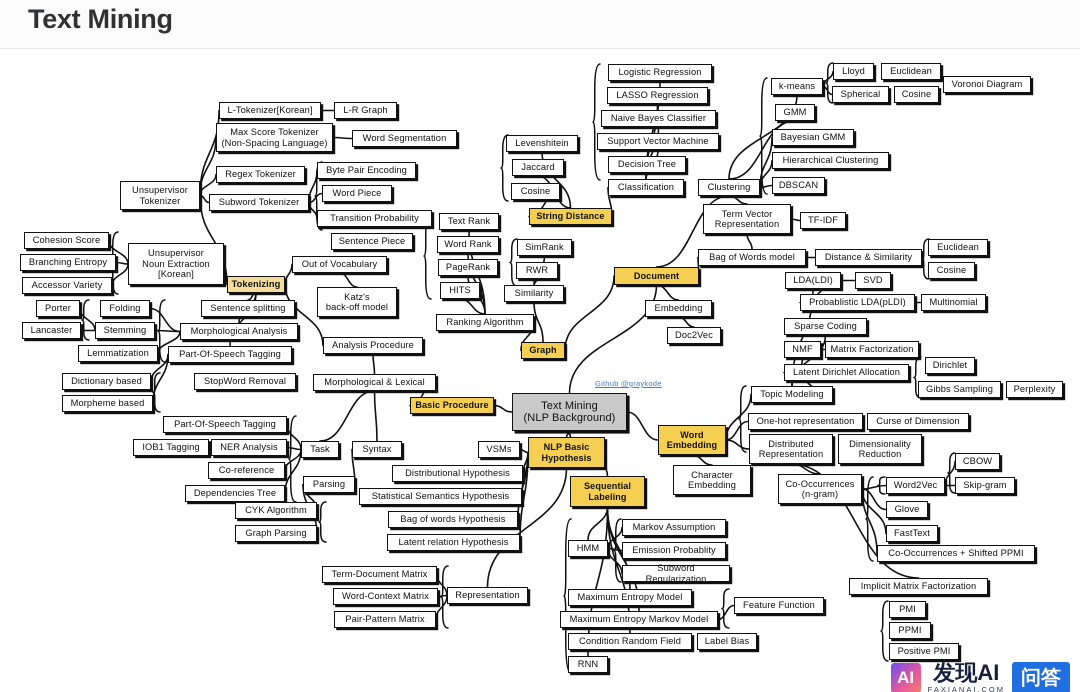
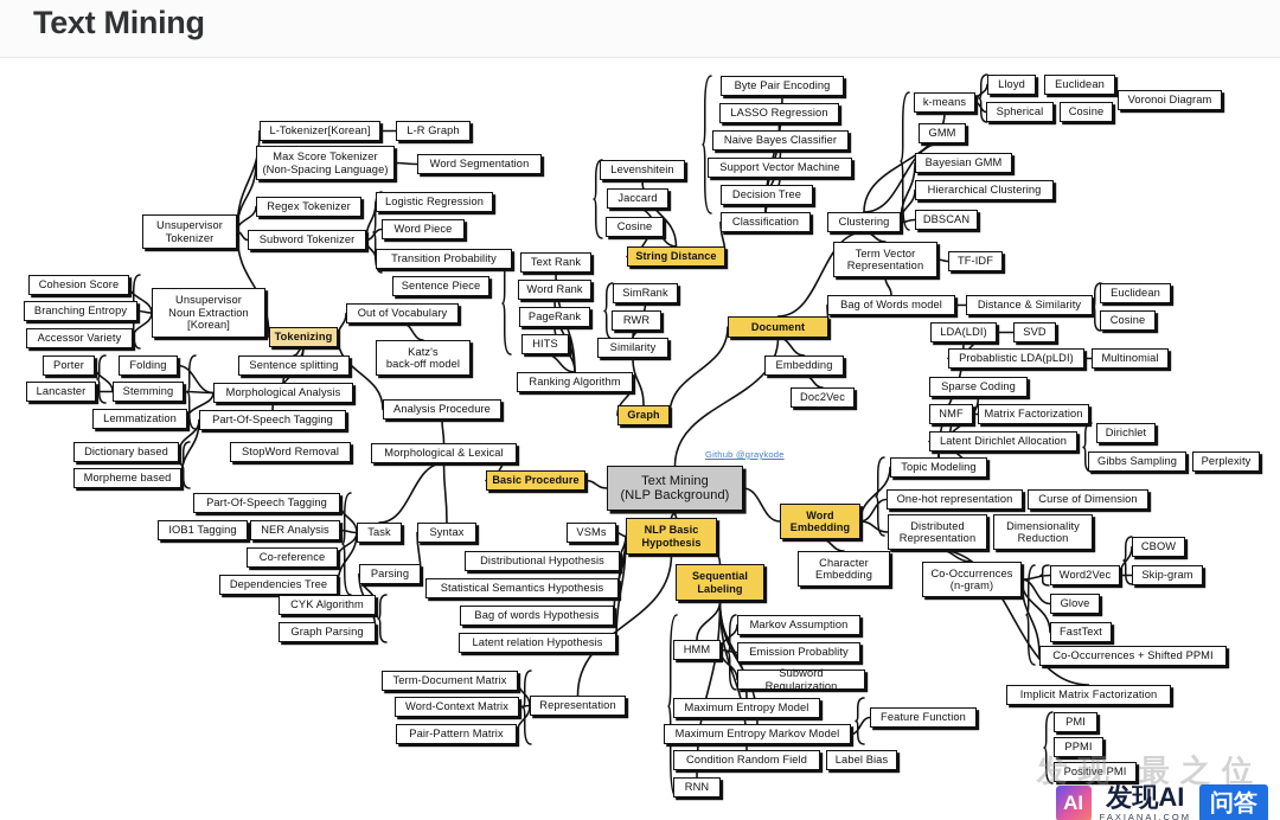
  Text Mining
  Text Mining
  (NLP Background)
  Basic Procedure
  Tokenizing
  String Distance
  Graph
  Document
  Word
  Embedding
  NLP Basic
  Hypothesis
  Sequential
  Labeling
  Unsupervisor
  Tokenizer
  L-Tokenizer[Korean]
  L-R Graph
  Max Score Tokenizer
  (Non-Spacing Language)
  Word Segmentation
  Regex Tokenizer
  Subword Tokenizer
- Byte Pair Encoding
+ Logistic Regression
  Word Piece
  Transition Probability
  Sentence Piece
  Out of Vocabulary
  Katz's
  back-off model
  Cohesion Score
  Branching Entropy
  Accessor Variety
  Unsupervisor
  Noun Extraction
  [Korean]
  Sentence splitting
  Morphological Analysis
  Part-Of-Speech Tagging
  StopWord Removal
  Porter
  Lancaster
  Folding
  Stemming
  Lemmatization
  Dictionary based
  Morpheme based
  Part-Of-Speech Tagging
  IOB1 Tagging
  NER Analysis
  Co-reference
  Dependencies Tree
  Analysis Procedure
  Morphological & Lexical
  Task
  Syntax
  Parsing
  CYK Algorithm
  Graph Parsing
  VSMs
  Distributional Hypothesis
  Statistical Semantics Hypothesis
  Bag of words Hypothesis
  Latent relation Hypothesis
  Term-Document Matrix
  Word-Context Matrix
  Pair-Pattern Matrix
  Representation
  Levenshitein
  Jaccard
  Cosine
  Text Rank
  Word Rank
  PageRank
  HITS
  Ranking Algorithm
  SimRank
  RWR
  Similarity
- Logistic Regression
+ Byte Pair Encoding
  LASSO Regression
  Naive Bayes Classifier
  Support Vector Machine
  Decision Tree
  Classification
  Clustering
  k-means
  Lloyd
  Euclidean
  Voronoi Diagram
  Spherical
  Cosine
  GMM
  Bayesian GMM
  Hierarchical Clustering
  DBSCAN
  Term Vector
  Representation
  TF-IDF
  Bag of Words model
  Distance & Similarity
  Euclidean
  Cosine
  LDA(LDI)
  SVD
  Probablistic LDA(pLDI)
  Multinomial
  Sparse Coding
  NMF
  Matrix Factorization
  Latent Dirichlet Allocation
  Dirichlet
  Gibbs Sampling
  Perplexity
  Topic Modeling
  One-hot representation
  Curse of Dimension
  Distributed
  Representation
  Dimensionality
  Reduction
  Co-Occurrences
  (n-gram)
  Word2Vec
  CBOW
  Skip-gram
  Glove
  FastText
  Co-Occurrences + Shifted PPMI
  Implicit Matrix Factorization
  PMI
  PPMI
  Positive PMI
  Embedding
  Doc2Vec
  Character
  Embedding
  HMM
  Markov Assumption
  Emission Probablity
  Subword Regularization
  Maximum Entropy Model
  Maximum Entropy Markov Model
  Feature Function
  Condition Random Field
  Label Bias
  RNN
  Github @graykode
+ 发现 最之位
  AI
  发现AI
  FAXIANAI.COM
  问答
